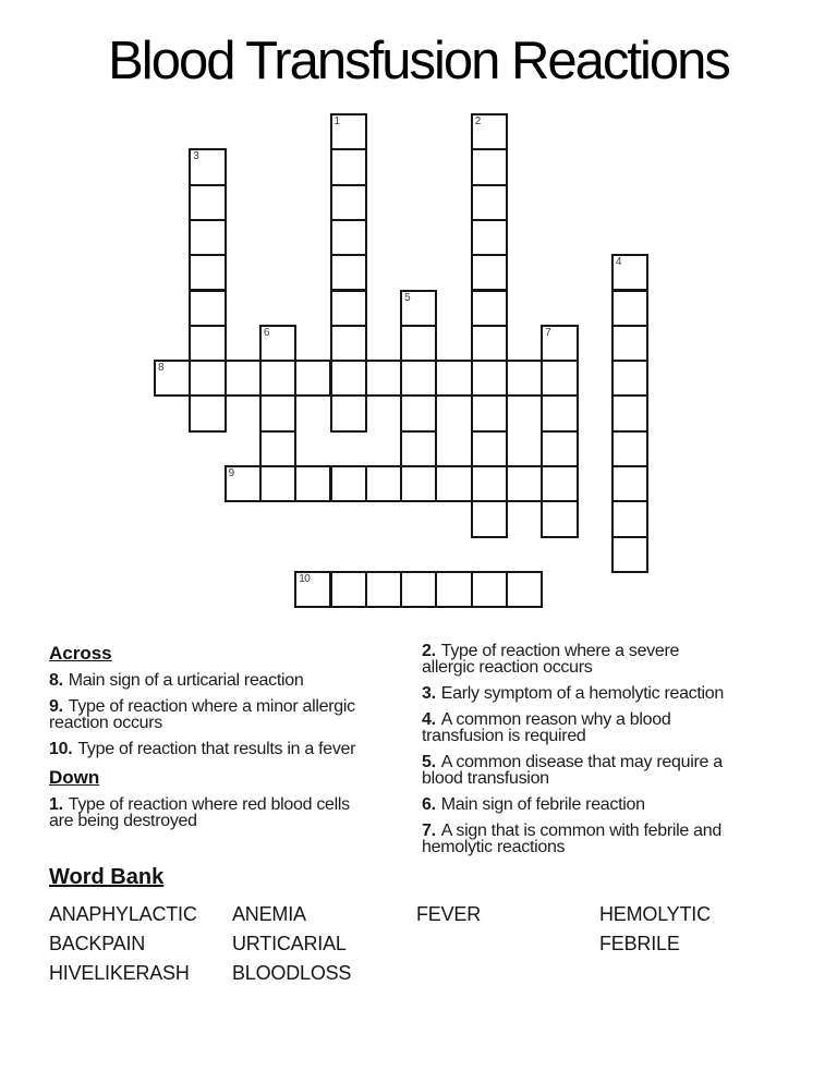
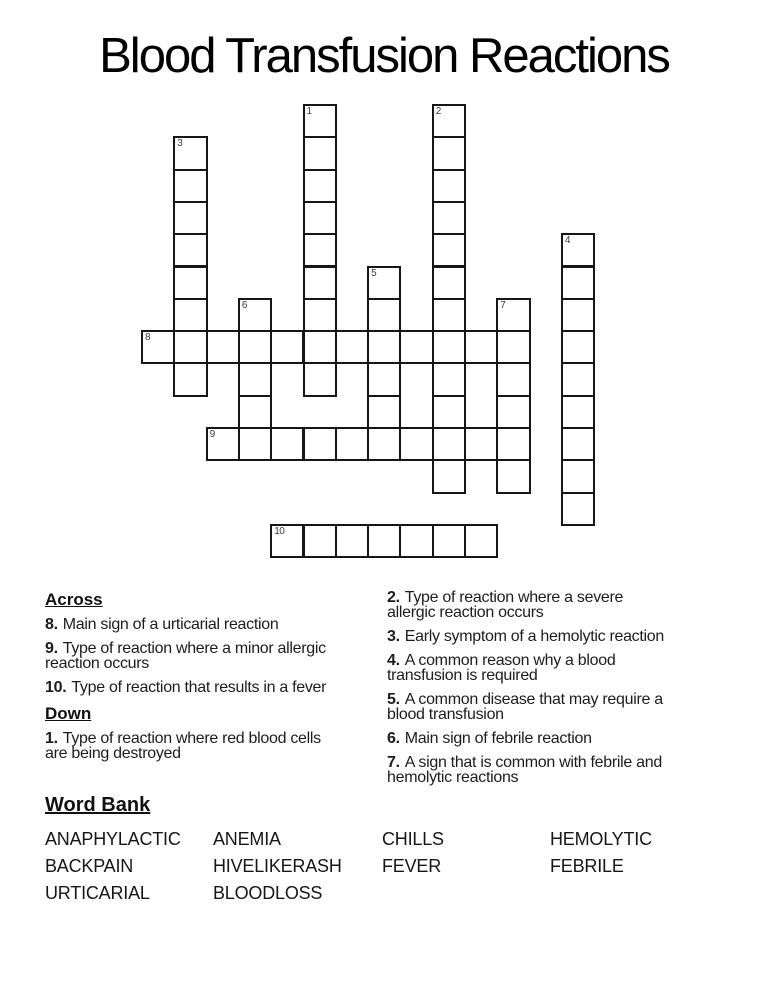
  Blood Transfusion Reactions
  1
  2
  3
  4
  5
  6
  7
  8
  9
  10
  Across
  8. Main sign of a urticarial reaction
  9. Type of reaction where a minor allergic
  reaction occurs
  10. Type of reaction that results in a fever
  Down
  1. Type of reaction where red blood cells
  are being destroyed
  2. Type of reaction where a severe
  allergic reaction occurs
  3. Early symptom of a hemolytic reaction
  4. A common reason why a blood
  transfusion is required
  5. A common disease that may require a
  blood transfusion
  6. Main sign of febrile reaction
  7. A sign that is common with febrile and
  hemolytic reactions
  Word Bank
  ANAPHYLACTIC
  BACKPAIN
- HIVELIKERASH
+ URTICARIAL
  ANEMIA
- URTICARIAL
+ HIVELIKERASH
  BLOODLOSS
+ CHILLS
  FEVER
  HEMOLYTIC
  FEBRILE
